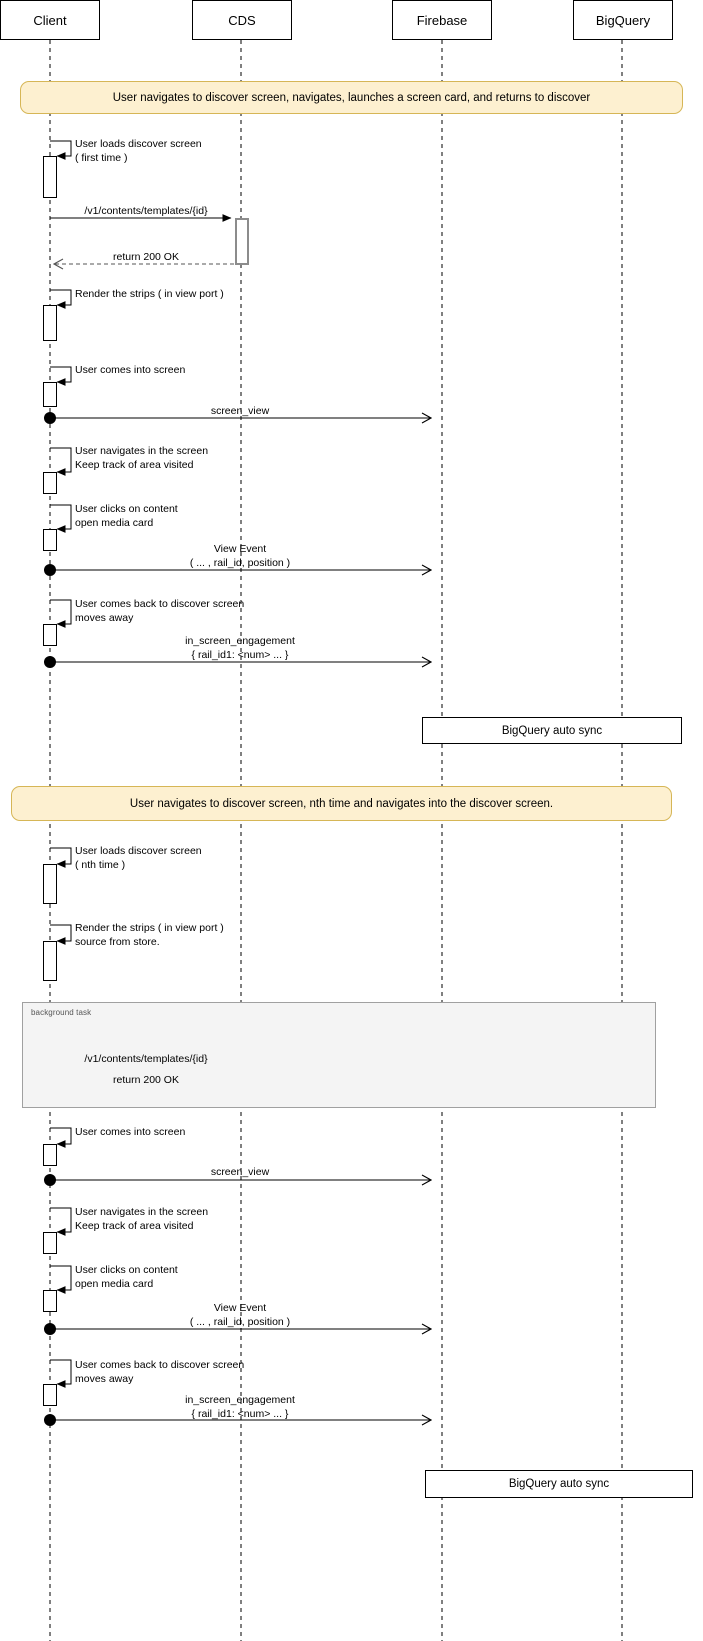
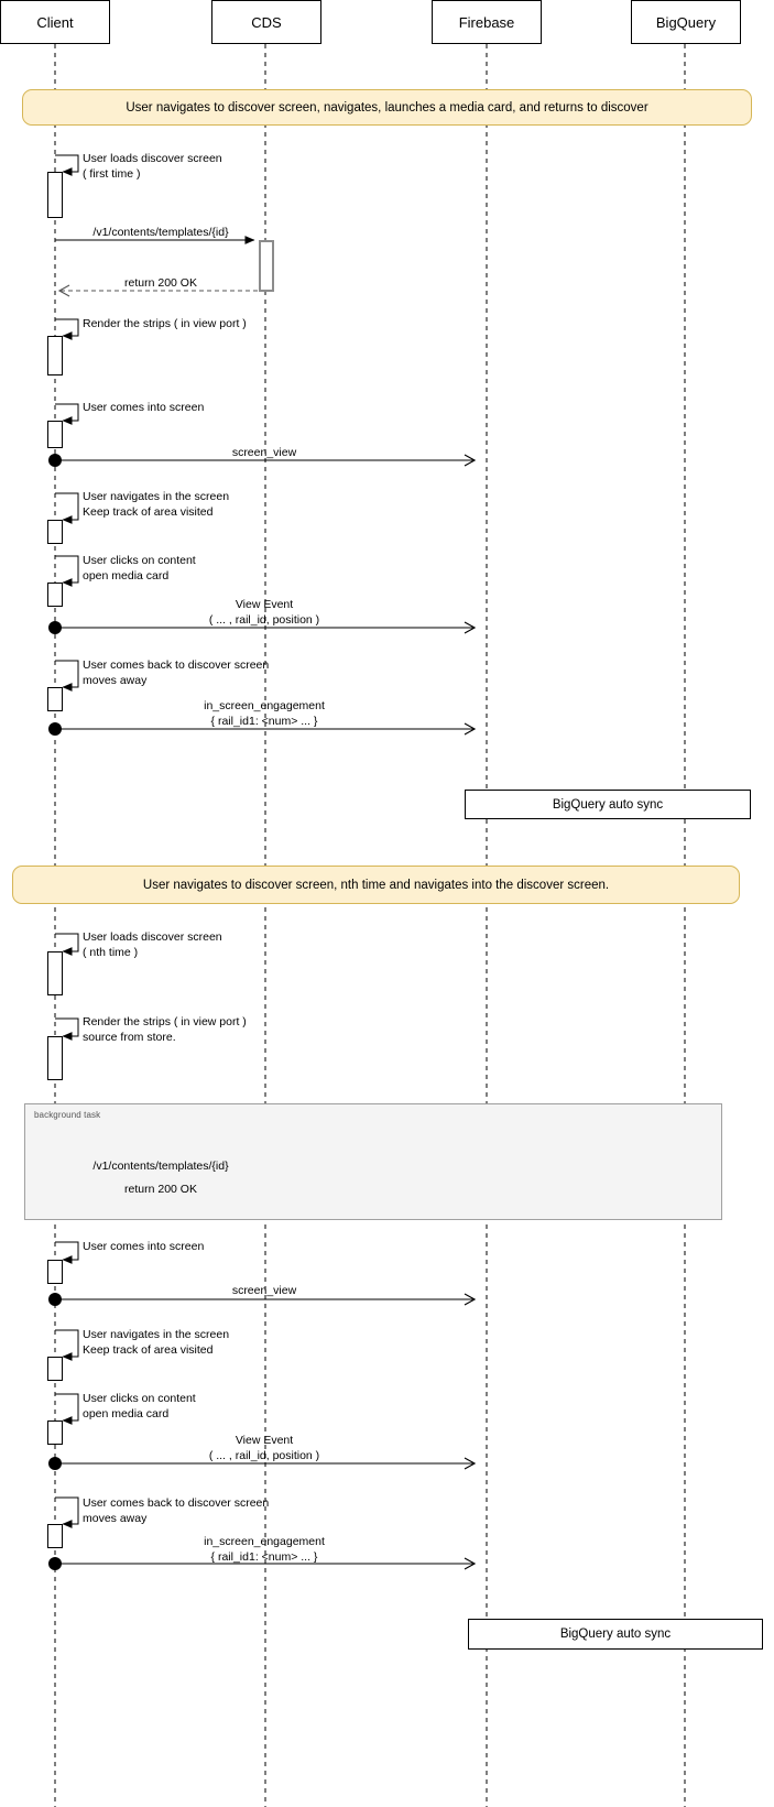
  Client
  CDS
  Firebase
  BigQuery
- User navigates to discover screen, navigates, launches a screen card, and returns to discover
+ User navigates to discover screen, navigates, launches a media card, and returns to discover
  User loads discover screen
  ( first time )
  /v1/contents/templates/{id}
  return 200 OK
  Render the strips ( in view port )
  User comes into screen
  screen_view
  User navigates in the screen
  Keep track of area visited
  User clicks on content
  open media card
  View Event
  ( ... , rail_id, position )
  User comes back to discover screen
  moves away
  in_screen_engagement
  { rail_id1: <num> ... }
  BigQuery auto sync
  User navigates to discover screen, nth time and navigates into the discover screen.
  User loads discover screen
  ( nth time )
  Render the strips ( in view port )
  source from store.
  background task
  /v1/contents/templates/{id}
  return 200 OK
  User comes into screen
  screen_view
  User navigates in the screen
  Keep track of area visited
  User clicks on content
  open media card
  View Event
  ( ... , rail_id, position )
  User comes back to discover screen
  moves away
  in_screen_engagement
  { rail_id1: <num> ... }
  BigQuery auto sync
